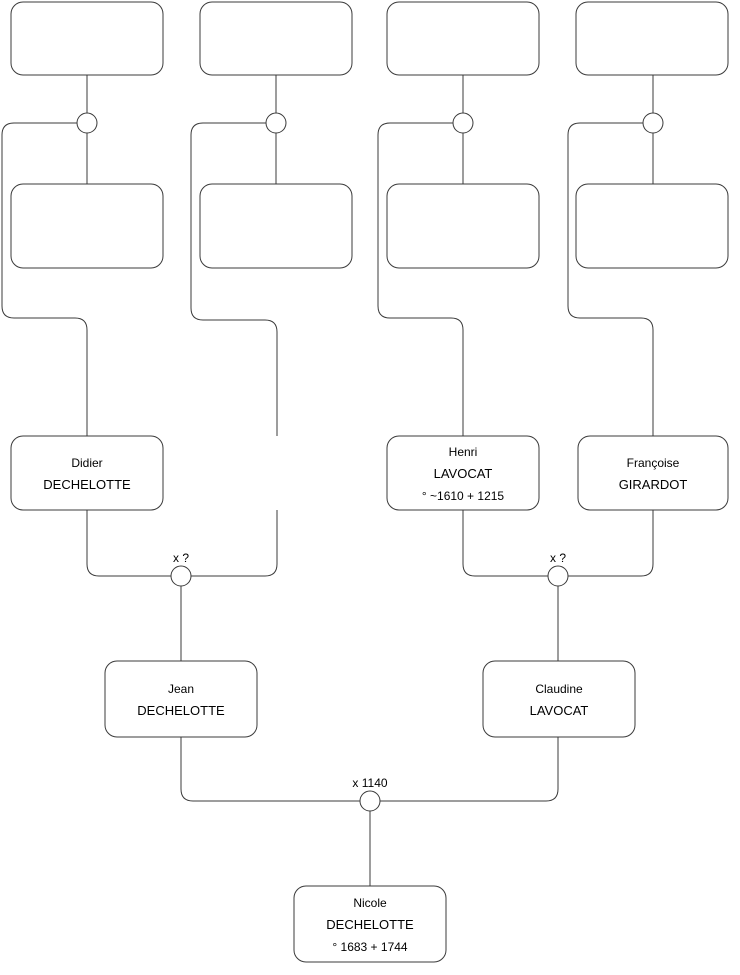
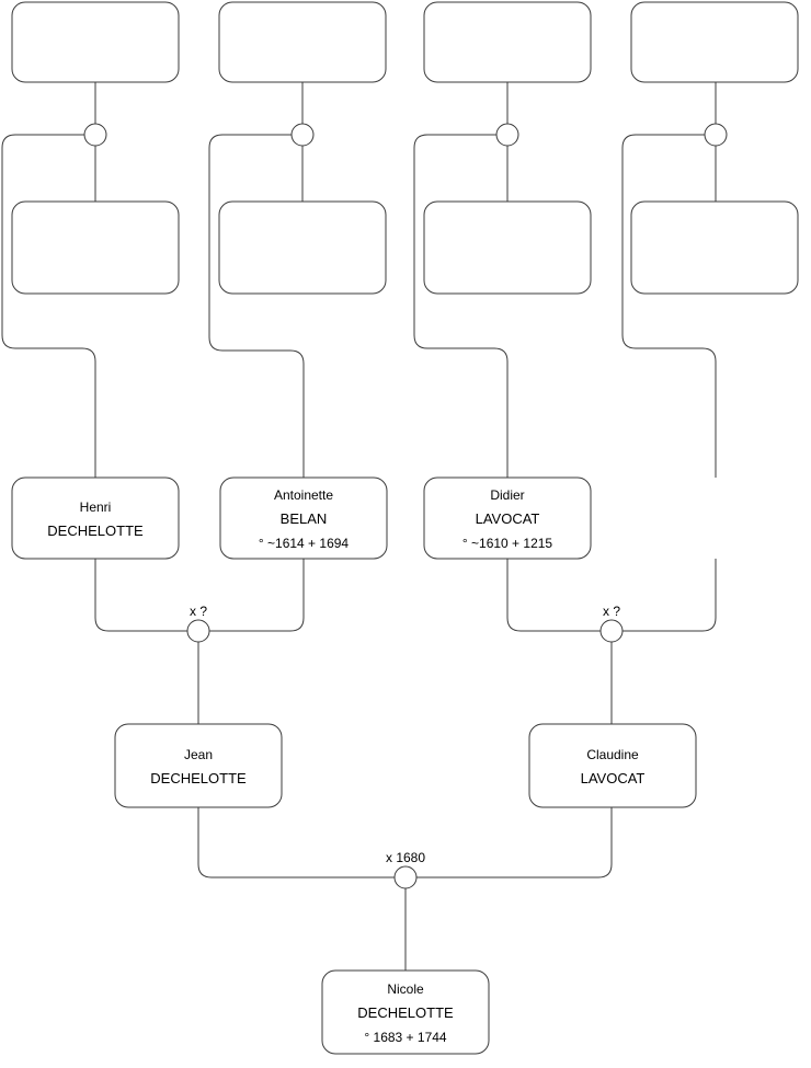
- Didier
+ Henri
  DECHELOTTE
+ Antoinette
+ BELAN
+ ° ~1614 + 1694
- Henri
+ Didier
  LAVOCAT
  ° ~1610 + 1215
- Françoise
- GIRARDOT
  Jean
  DECHELOTTE
  Claudine
  LAVOCAT
  Nicole
  DECHELOTTE
  ° 1683 + 1744
  x ?
  x ?
- x 1140
+ x 1680
